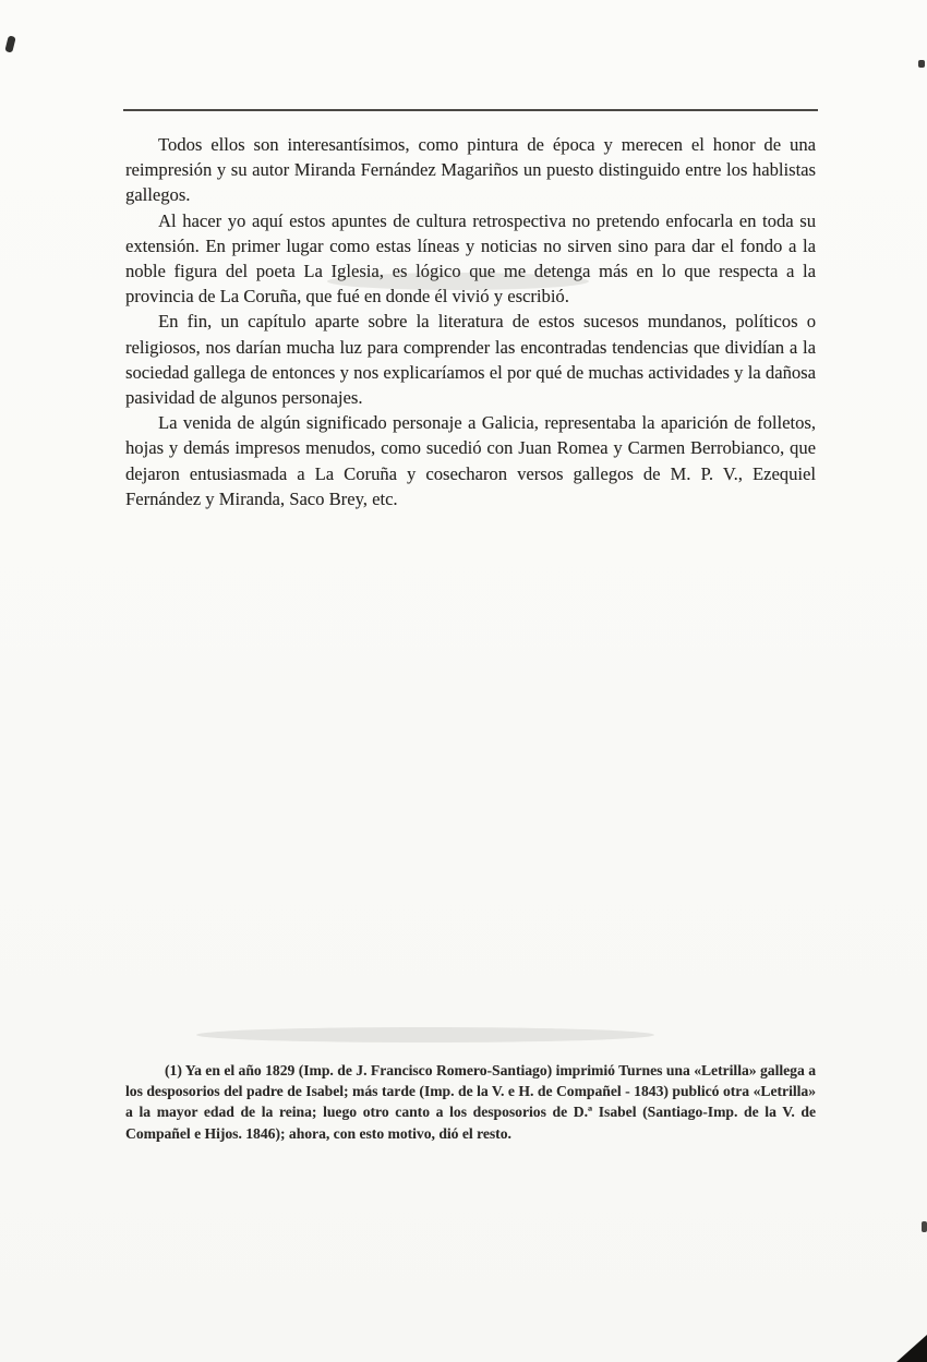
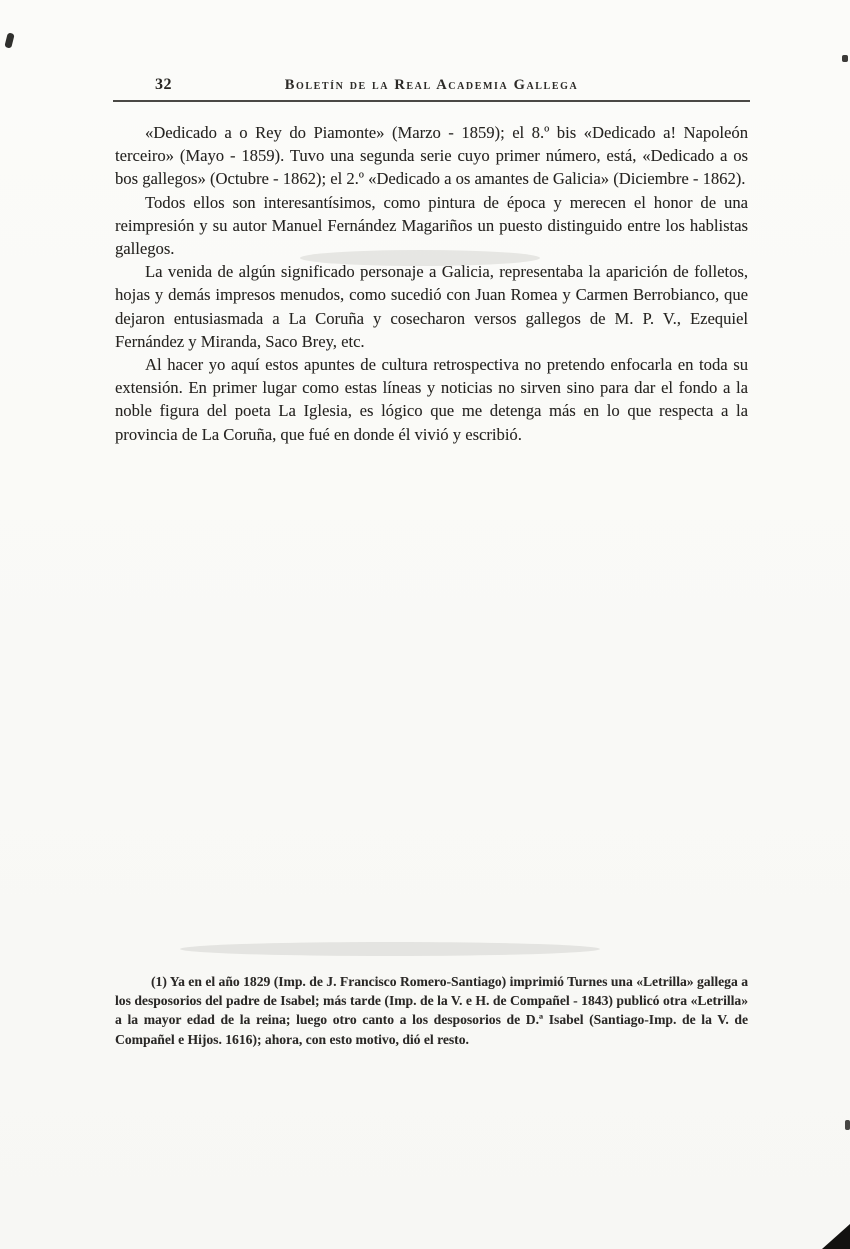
+ 32
+ Boletín de la Real Academia Gallega
+ «Dedicado a o Rey do Piamonte» (Marzo - 1859); el 8.º bis «Dedicado a! Napoleón terceiro» (Mayo - 1859). Tuvo una segunda serie cuyo primer número, está, «Dedicado a os bos gallegos» (Octubre - 1862); el 2.º «Dedicado a os amantes de Galicia» (Diciembre - 1862).
- Todos ellos son interesantísimos, como pintura de época y merecen el honor de una reimpresión y su autor Miranda Fernández Magariños un puesto distinguido entre los hablistas gallegos.
+ Todos ellos son interesantísimos, como pintura de época y merecen el honor de una reimpresión y su autor Manuel Fernández Magariños un puesto distinguido entre los hablistas gallegos.
- Al hacer yo aquí estos apuntes de cultura retrospectiva no pretendo enfocarla en toda su extensión. En primer lugar como estas líneas y noticias no sirven sino para dar el fondo a la noble figura del poeta La Iglesia, es lógico que me detenga más en lo que respecta a la provincia de La Coruña, que fué en donde él vivió y escribió.
+ La venida de algún significado personaje a Galicia, representaba la aparición de folletos, hojas y demás impresos menudos, como sucedió con Juan Romea y Carmen Berrobianco, que dejaron entusiasmada a La Coruña y cosecharon versos gallegos de M. P. V., Ezequiel Fernández y Miranda, Saco Brey, etc.
- En fin, un capítulo aparte sobre la literatura de estos sucesos mundanos, políticos o religiosos, nos darían mucha luz para comprender las encontradas tendencias que dividían a la sociedad gallega de entonces y nos explicaríamos el por qué de muchas actividades y la dañosa pasividad de algunos personajes.
- La venida de algún significado personaje a Galicia, representaba la aparición de folletos, hojas y demás impresos menudos, como sucedió con Juan Romea y Carmen Berrobianco, que dejaron entusiasmada a La Coruña y cosecharon versos gallegos de M. P. V., Ezequiel Fernández y Miranda, Saco Brey, etc.
+ Al hacer yo aquí estos apuntes de cultura retrospectiva no pretendo enfocarla en toda su extensión. En primer lugar como estas líneas y noticias no sirven sino para dar el fondo a la noble figura del poeta La Iglesia, es lógico que me detenga más en lo que respecta a la provincia de La Coruña, que fué en donde él vivió y escribió.
- (1) Ya en el año 1829 (Imp. de J. Francisco Romero-Santiago) imprimió Turnes una «Letrilla» gallega a los desposorios del padre de Isabel; más tarde (Imp. de la V. e H. de Compañel - 1843) publicó otra «Letrilla» a la mayor edad de la reina; luego otro canto a los desposorios de D.ª Isabel (Santiago-Imp. de la V. de Compañel e Hijos. 1846); ahora, con esto motivo, dió el resto.
+ (1) Ya en el año 1829 (Imp. de J. Francisco Romero-Santiago) imprimió Turnes una «Letrilla» gallega a los desposorios del padre de Isabel; más tarde (Imp. de la V. e H. de Compañel - 1843) publicó otra «Letrilla» a la mayor edad de la reina; luego otro canto a los desposorios de D.ª Isabel (Santiago-Imp. de la V. de Compañel e Hijos. 1616); ahora, con esto motivo, dió el resto.
